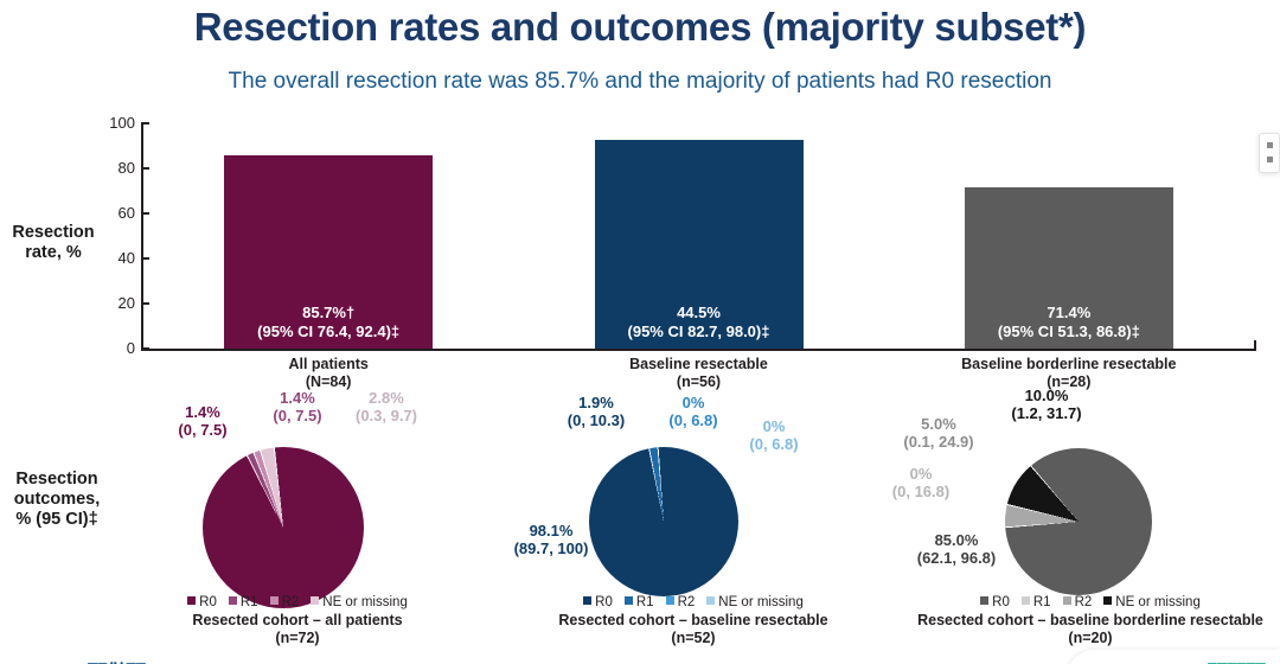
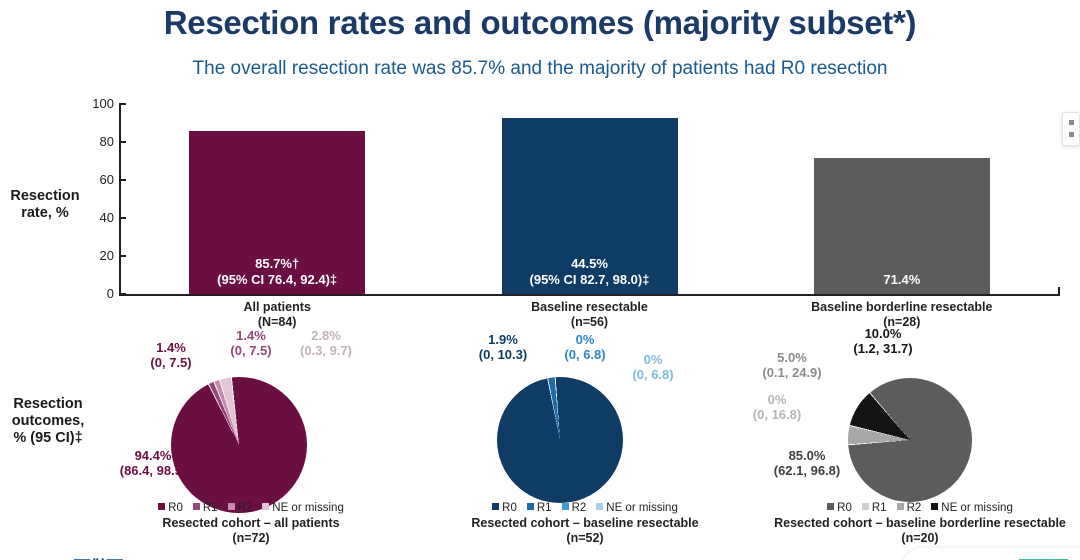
  Resection rates and outcomes (majority subset*)
  The overall resection rate was 85.7% and the majority of patients had R0 resection
  Resection
  rate, %
  Resection
  outcomes,
  % (95 CI)‡
  0
  20
  40
  60
  80
  100
  85.7%†
  (95% CI 76.4, 92.4)‡
  44.5%
  (95% CI 82.7, 98.0)‡
  71.4%
- (95% CI 51.3, 86.8)‡
  All patients
  (N=84)
  Baseline resectable
  (n=56)
  Baseline borderline resectable
  (n=28)
+ 94.4%
+ (86.4, 98.5)
  1.4%
  (0, 7.5)
  1.4%
  (0, 7.5)
  2.8%
  (0.3, 9.7)
  R0 R1 R2 NE or missing
  Resected cohort – all patients
  (n=72)
- 98.1%
- (89.7, 100)
  1.9%
  (0, 10.3)
  0%
  (0, 6.8)
  0%
  (0, 6.8)
  R0 R1 R2 NE or missing
  Resected cohort – baseline resectable
  (n=52)
  85.0%
  (62.1, 96.8)
  0%
  (0, 16.8)
  5.0%
  (0.1, 24.9)
  10.0%
  (1.2, 31.7)
  R0 R1 R2 NE or missing
  Resected cohort – baseline borderline resectable
  (n=20)
